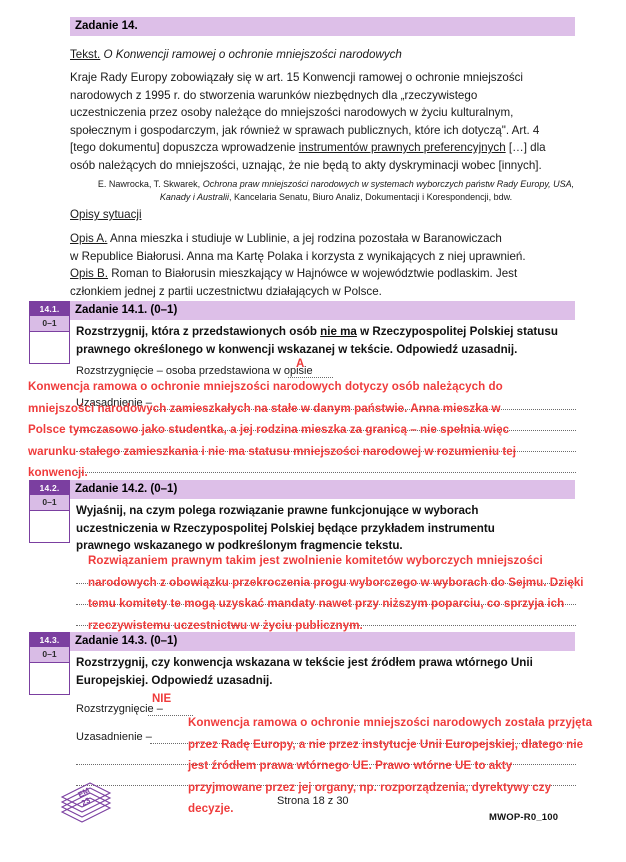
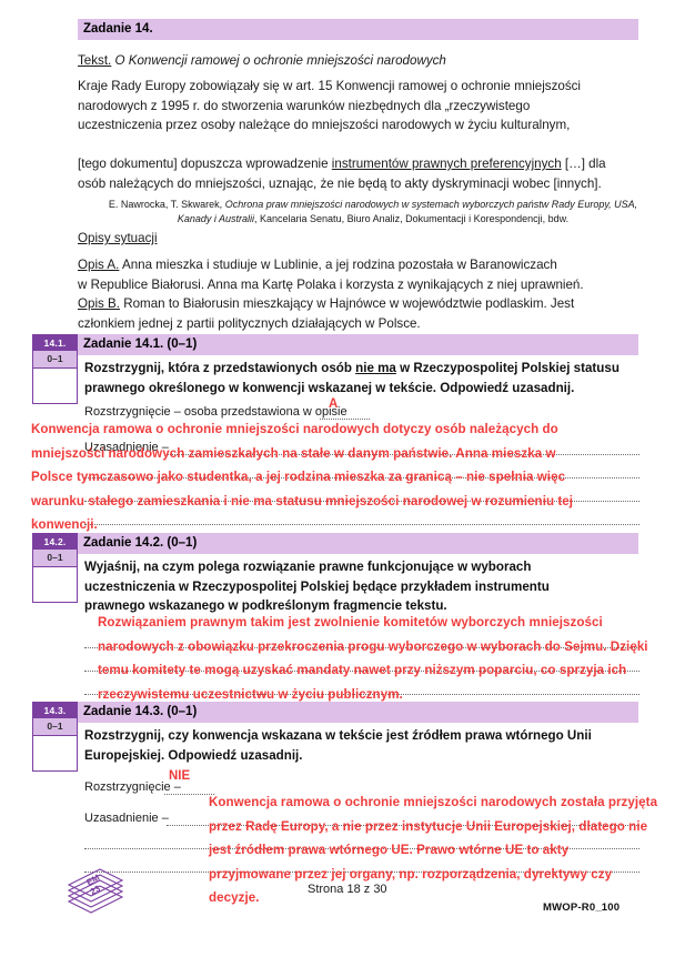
  Zadanie 14.
  Tekst. O Konwencji ramowej o ochronie mniejszości narodowych
  Kraje Rady Europy zobowiązały się w art. 15 Konwencji ramowej o ochronie mniejszości
  narodowych z 1995 r. do stworzenia warunków niezbędnych dla „rzeczywistego
  uczestniczenia przez osoby należące do mniejszości narodowych w życiu kulturalnym,
- społecznym i gospodarczym, jak również w sprawach publicznych, które ich dotyczą". Art. 4
  [tego dokumentu] dopuszcza wprowadzenie instrumentów prawnych preferencyjnych […] dla
  osób należących do mniejszości, uznając, że nie będą to akty dyskryminacji wobec [innych].
  E. Nawrocka, T. Skwarek, Ochrona praw mniejszości narodowych w systemach wyborczych państw Rady Europy, USA, Kanady i Australii, Kancelaria Senatu, Biuro Analiz, Dokumentacji i Korespondencji, bdw.
  Opisy sytuacji
  Opis A. Anna mieszka i studiuje w Lublinie, a jej rodzina pozostała w Baranowiczach
  w Republice Białorusi. Anna ma Kartę Polaka i korzysta z wynikających z niej uprawnień.
  Opis B. Roman to Białorusin mieszkający w Hajnówce w województwie podlaskim. Jest
- członkiem jednej z partii uczestnictwu działających w Polsce.
+ członkiem jednej z partii politycznych działających w Polsce.
  14.1.
  0–1
  Zadanie 14.1. (0–1)
  Rozstrzygnij, która z przedstawionych osób nie ma w Rzeczypospolitej Polskiej statusu
  prawnego określonego w konwencji wskazanej w tekście. Odpowiedź uzasadnij.
  Rozstrzygnięcie – osoba przedstawiona w opisie
  A
  Uzasadnienie –
  Konwencja ramowa o ochronie mniejszości narodowych dotyczy osób należących do
  mniejszości narodowych zamieszkałych na stałe w danym państwie. Anna mieszka w
  Polsce tymczasowo jako studentka, a jej rodzina mieszka za granicą – nie spełnia więc
  warunku stałego zamieszkania i nie ma statusu mniejszości narodowej w rozumieniu tej
  konwencji.
  14.2.
  0–1
  Zadanie 14.2. (0–1)
  Wyjaśnij, na czym polega rozwiązanie prawne funkcjonujące w wyborach
  uczestniczenia w Rzeczypospolitej Polskiej będące przykładem instrumentu
  prawnego wskazanego w podkreślonym fragmencie tekstu.
  Rozwiązaniem prawnym takim jest zwolnienie komitetów wyborczych mniejszości
  narodowych z obowiązku przekroczenia progu wyborczego w wyborach do Sejmu. Dzięki
  temu komitety te mogą uzyskać mandaty nawet przy niższym poparciu, co sprzyja ich
  rzeczywistemu uczestnictwu w życiu publicznym.
  14.3.
  0–1
  Zadanie 14.3. (0–1)
  Rozstrzygnij, czy konwencja wskazana w tekście jest źródłem prawa wtórnego Unii
  Europejskiej. Odpowiedź uzasadnij.
  Rozstrzygnięcie –
  NIE
  Uzasadnienie –
  Konwencja ramowa o ochronie mniejszości narodowych została przyjęta
  przez Radę Europy, a nie przez instytucje Unii Europejskiej, dlatego nie
  jest źródłem prawa wtórnego UE. Prawo wtórne UE to akty
  przyjmowane przez jej organy, np. rozporządzenia, dyrektywy czy
  decyzje.
  Strona 18 z 30
  MWOP-R0_100
